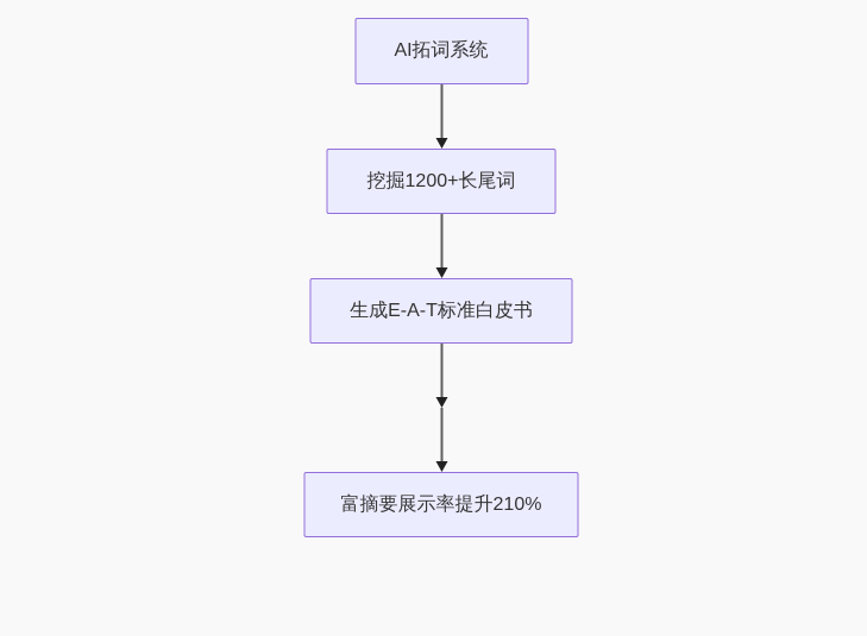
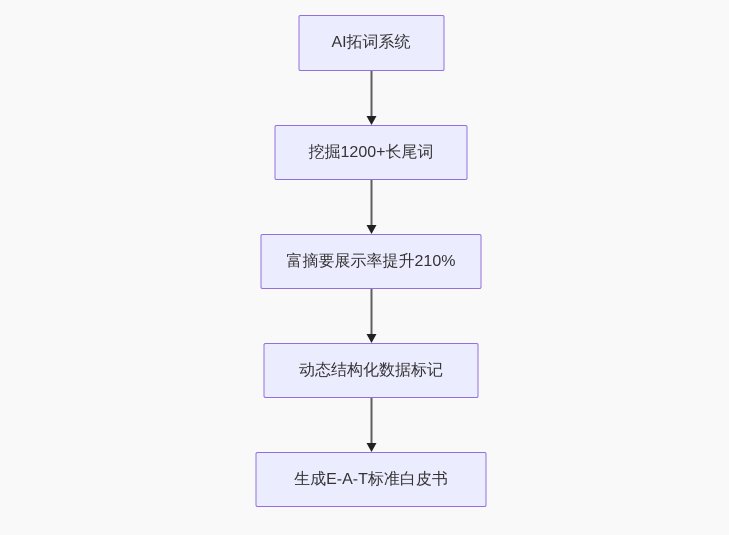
  AI拓词系统
  挖掘1200+长尾词
- 生成E-A-T标准白皮书
+ 富摘要展示率提升210%
+ 动态结构化数据标记
- 富摘要展示率提升210%
+ 生成E-A-T标准白皮书
